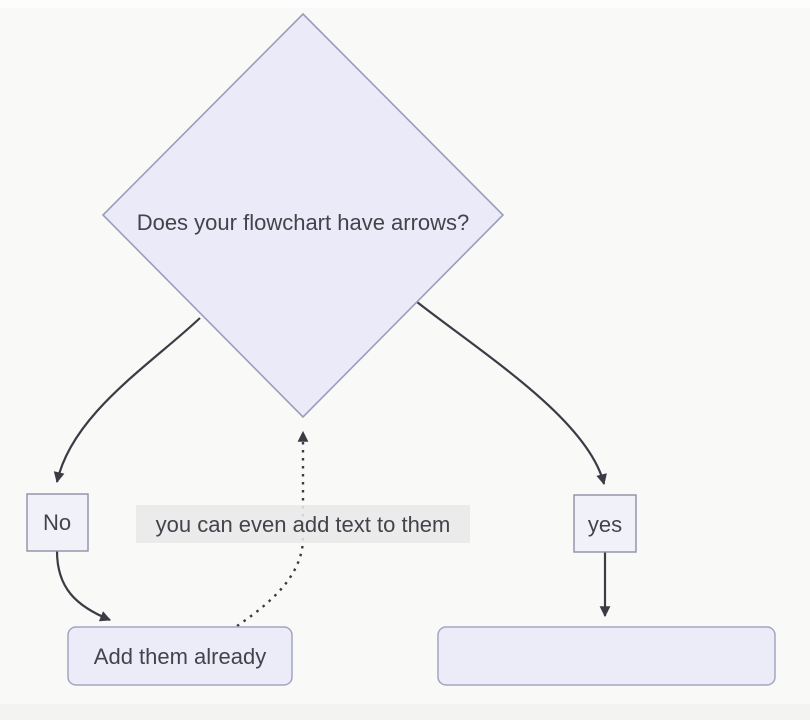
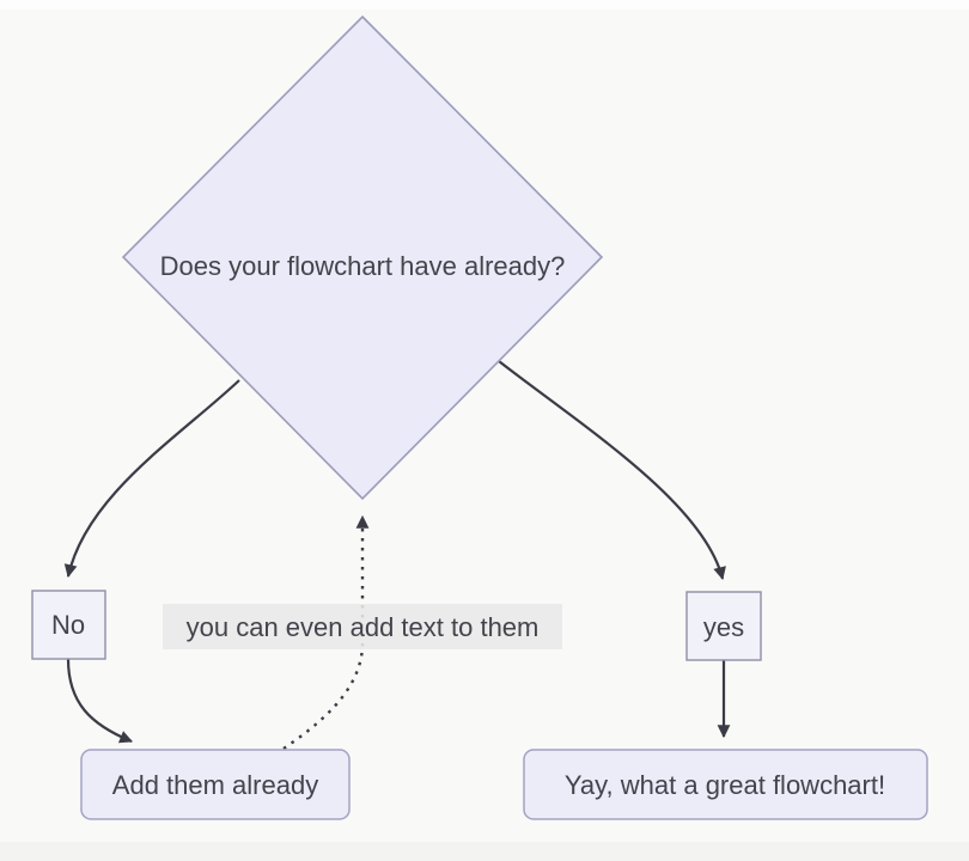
  you can even add text to them
- Does your flowchart have arrows?
+ Does your flowchart have already?
  No
  yes
  Add them already
+ Yay, what a great flowchart!
